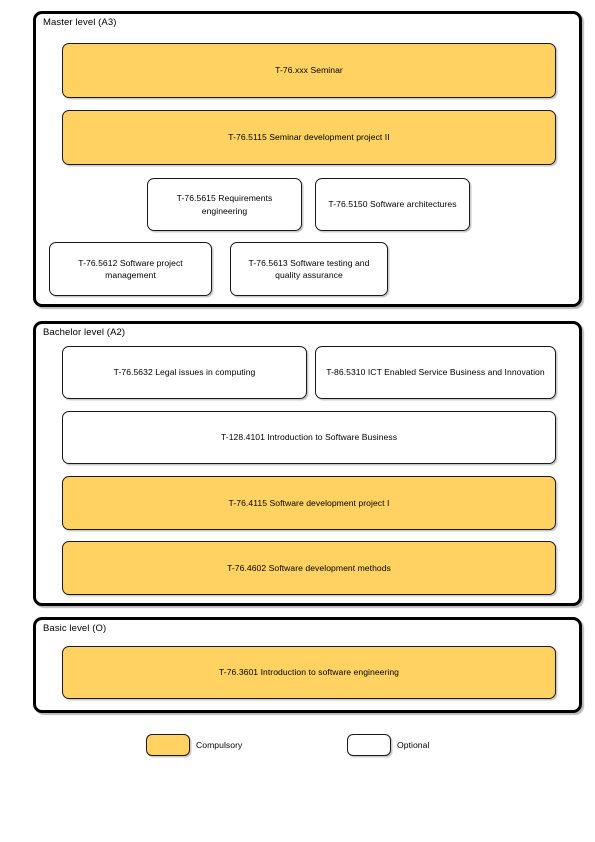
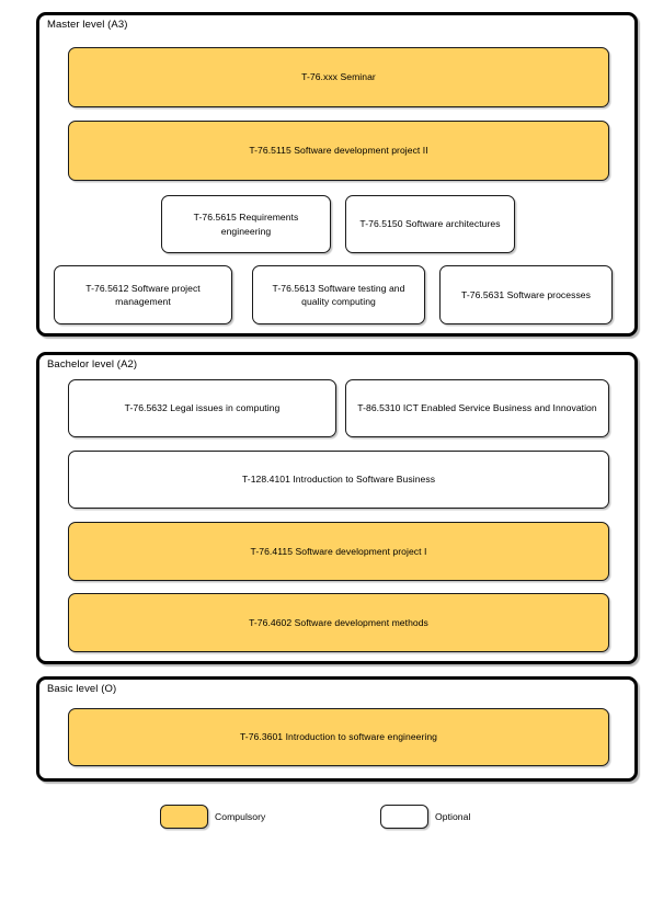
  Master level (A3)
  T-76.xxx Seminar
- T-76.5115 Seminar development project II
+ T-76.5115 Software development project II
  T-76.5615 Requirements engineering
  T-76.5150 Software architectures
  T-76.5612 Software project management
- T-76.5613 Software testing and quality assurance
+ T-76.5613 Software testing and quality computing
+ T-76.5631 Software processes
  Bachelor level (A2)
  T-76.5632 Legal issues in computing
  T-86.5310 ICT Enabled Service Business and Innovation
  T-128.4101 Introduction to Software Business
  T-76.4115 Software development project I
  T-76.4602 Software development methods
  Basic level (O)
  T-76.3601 Introduction to software engineering
  Compulsory
  Optional
